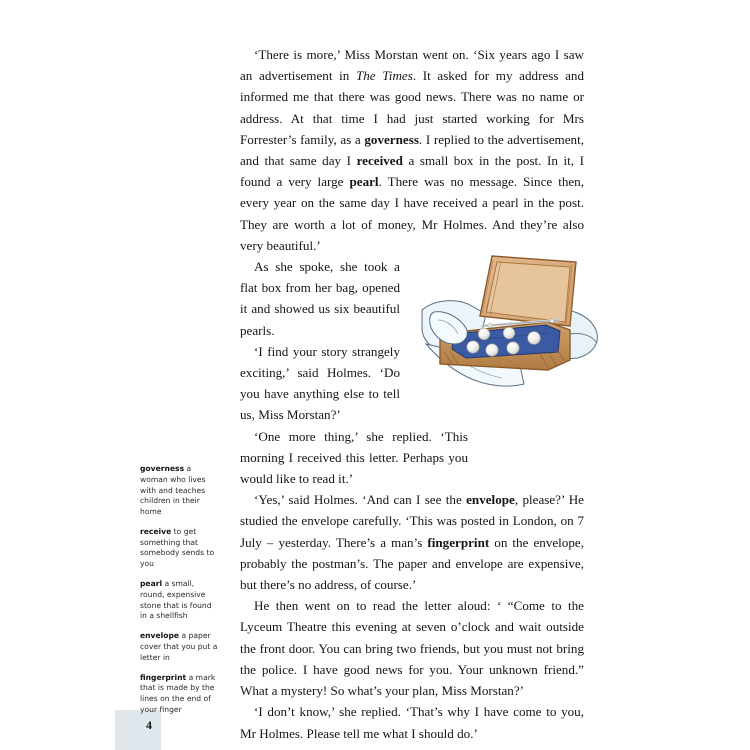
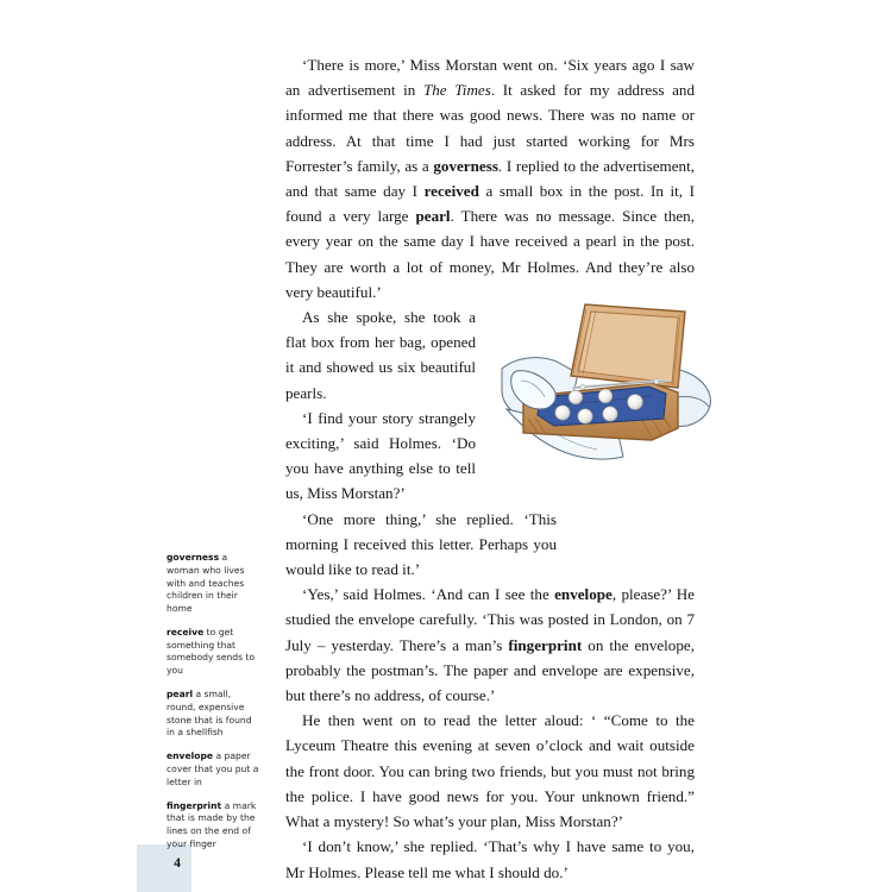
  4
  governess a woman who lives with and teaches children in their home
  receive to get something that somebody sends to you
  pearl a small, round, expensive stone that is found in a shellfish
  envelope a paper cover that you put a letter in
  fingerprint a mark that is made by the lines on the end of your finger
  ‘There is more,’ Miss Morstan went on. ‘Six years ago I saw an advertisement in The Times. It asked for my address and informed me that there was good news. There was no name or address. At that time I had just started working for Mrs Forrester’s family, as a governess. I replied to the advertisement, and that same day I received a small box in the post. In it, I found a very large pearl. There was no message. Since then, every year on the same day I have received a pearl in the post. They are worth a lot of money, Mr Holmes. And they’re also very beautiful.’
  As she spoke, she took a flat box from her bag, opened it and showed us six beautiful pearls.
  ‘I find your story strangely exciting,’ said Holmes. ‘Do you have anything else to tell us, Miss Morstan?’
  ‘One more thing,’ she replied. ‘This morning I received this letter. Perhaps you would like to read it.’
  ‘Yes,’ said Holmes. ‘And can I see the envelope, please?’ He studied the envelope carefully. ‘This was posted in London, on 7 July – yesterday. There’s a man’s fingerprint on the envelope, probably the postman’s. The paper and envelope are expensive, but there’s no address, of course.’
  He then went on to read the letter aloud: ‘ “Come to the Lyceum Theatre this evening at seven o’clock and wait outside the front door. You can bring two friends, but you must not bring the police. I have good news for you. Your unknown friend.” What a mystery! So what’s your plan, Miss Morstan?’
- ‘I don’t know,’ she replied. ‘That’s why I have come to you, Mr Holmes. Please tell me what I should do.’
+ ‘I don’t know,’ she replied. ‘That’s why I have same to you, Mr Holmes. Please tell me what I should do.’
